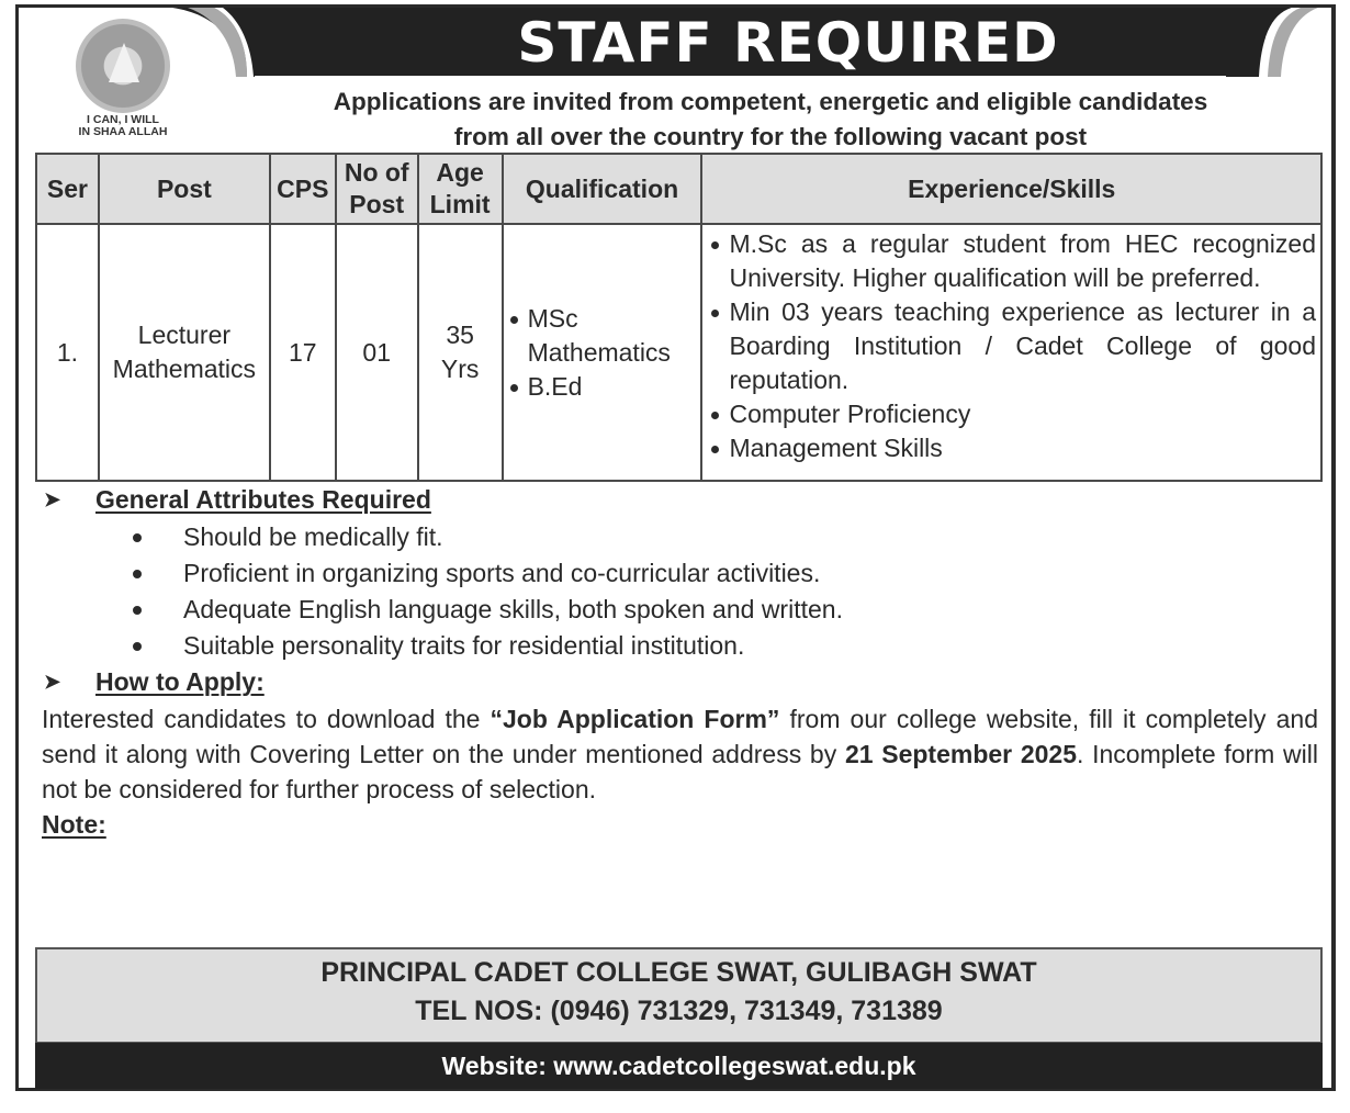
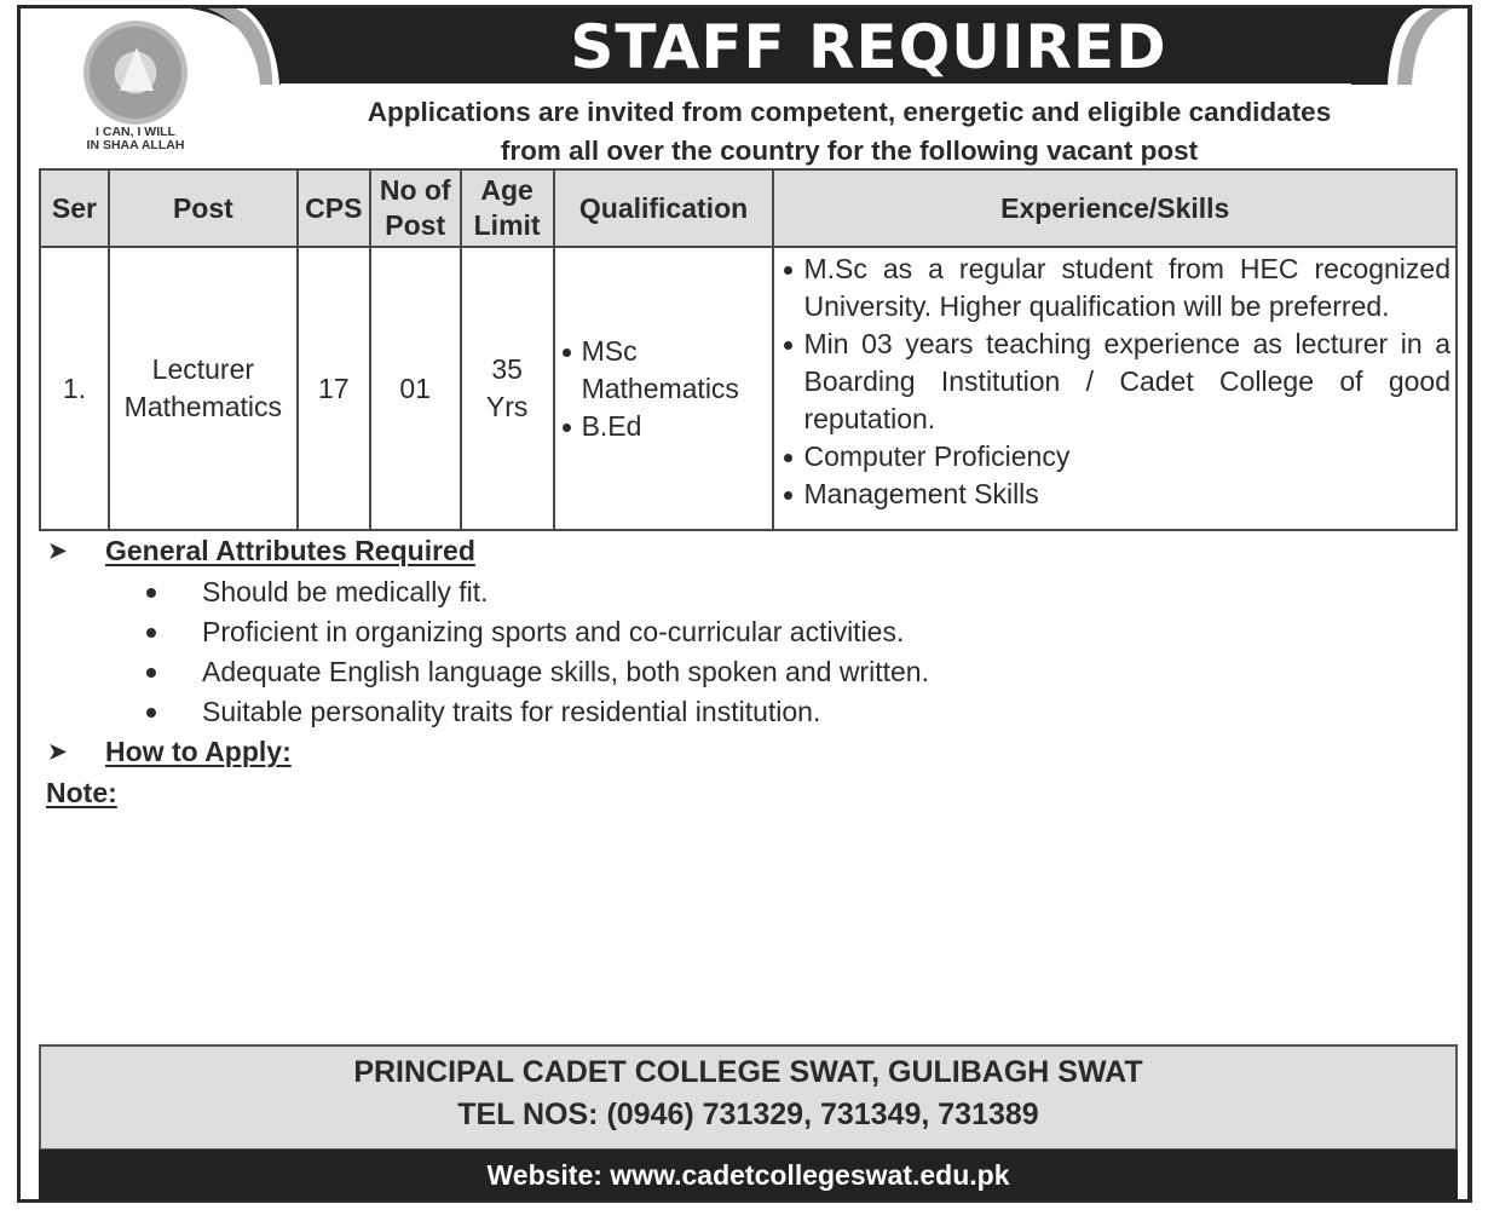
  STAFF REQUIRED
  I CAN, I WILL
  IN SHAA ALLAH
  Applications are invited from competent, energetic and eligible candidates
  from all over the country for the following vacant post
  Ser	Post	CPS	No of Post	Age Limit	Qualification	Experience/Skills
  1.	Lecturer Mathematics	17	01	35 Yrs	MSc Mathematics B.Ed	M.Sc as a regular student from HEC recognized University. Higher qualification will be preferred. Min 03 years teaching experience as lecturer in a Boarding Institution / Cadet College of good reputation. Computer Proficiency Management Skills
  ➤
  General Attributes Required
  Should be medically fit.
  Proficient in organizing sports and co-curricular activities.
  Adequate English language skills, both spoken and written.
  Suitable personality traits for residential institution.
  ➤
  How to Apply:
- Interested candidates to download the “Job Application Form” from our college website, fill it completely and send it along with Covering Letter on the under mentioned address by 21 September 2025. Incomplete form will not be considered for further process of selection.
  Note:
  PRINCIPAL CADET COLLEGE SWAT, GULIBAGH SWAT
  TEL NOS: (0946) 731329, 731349, 731389
  Website: www.cadetcollegeswat.edu.pk
